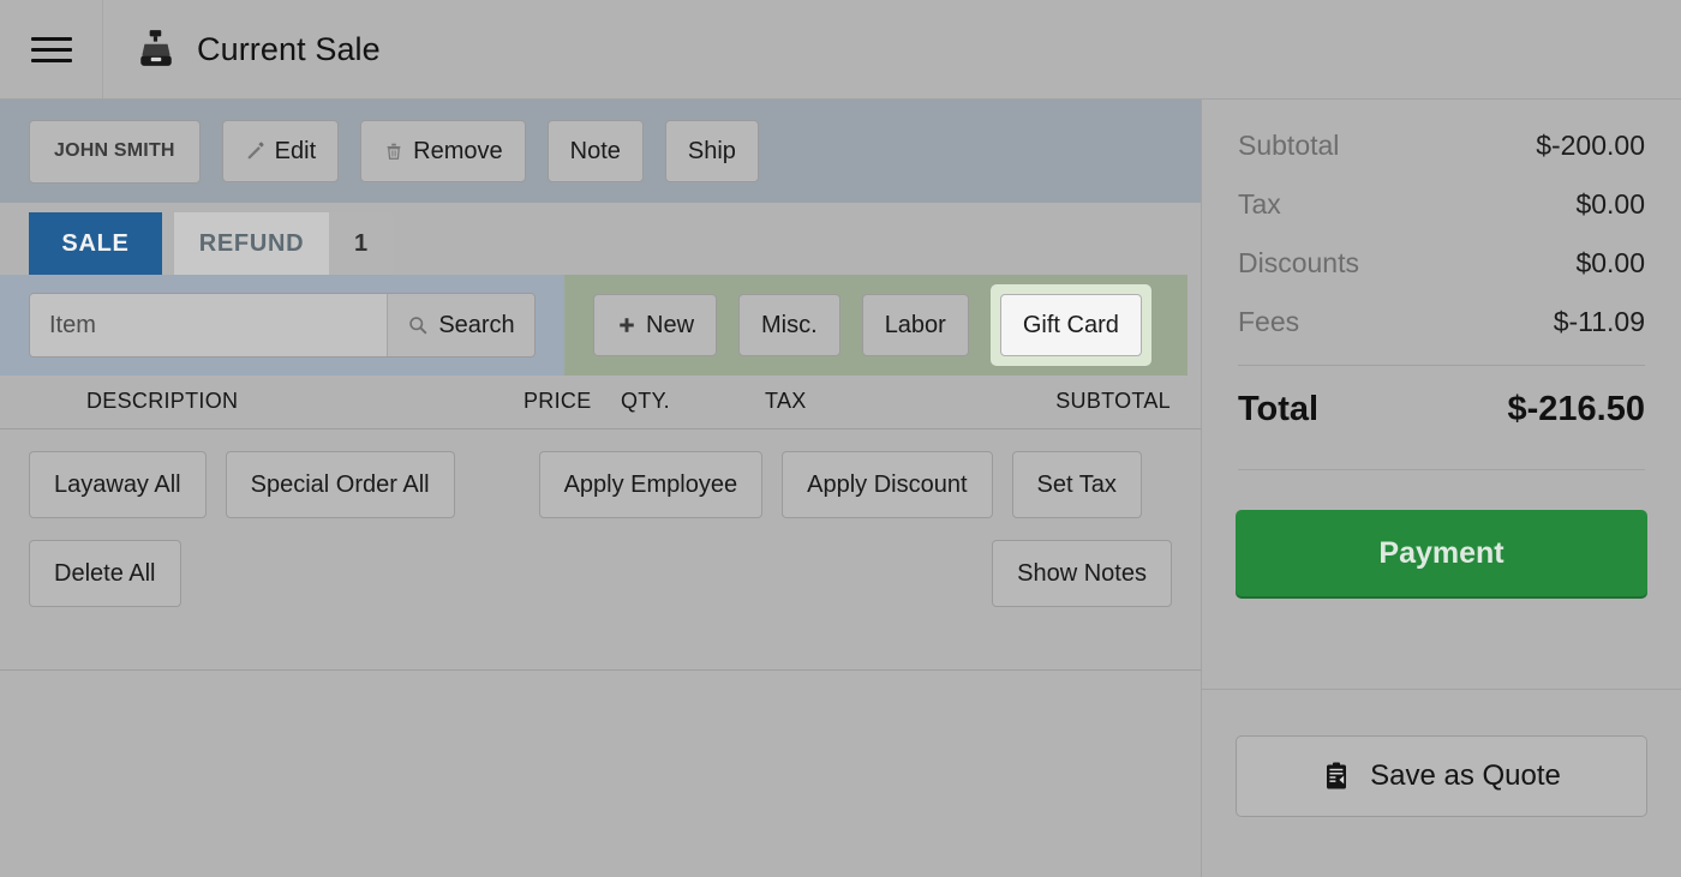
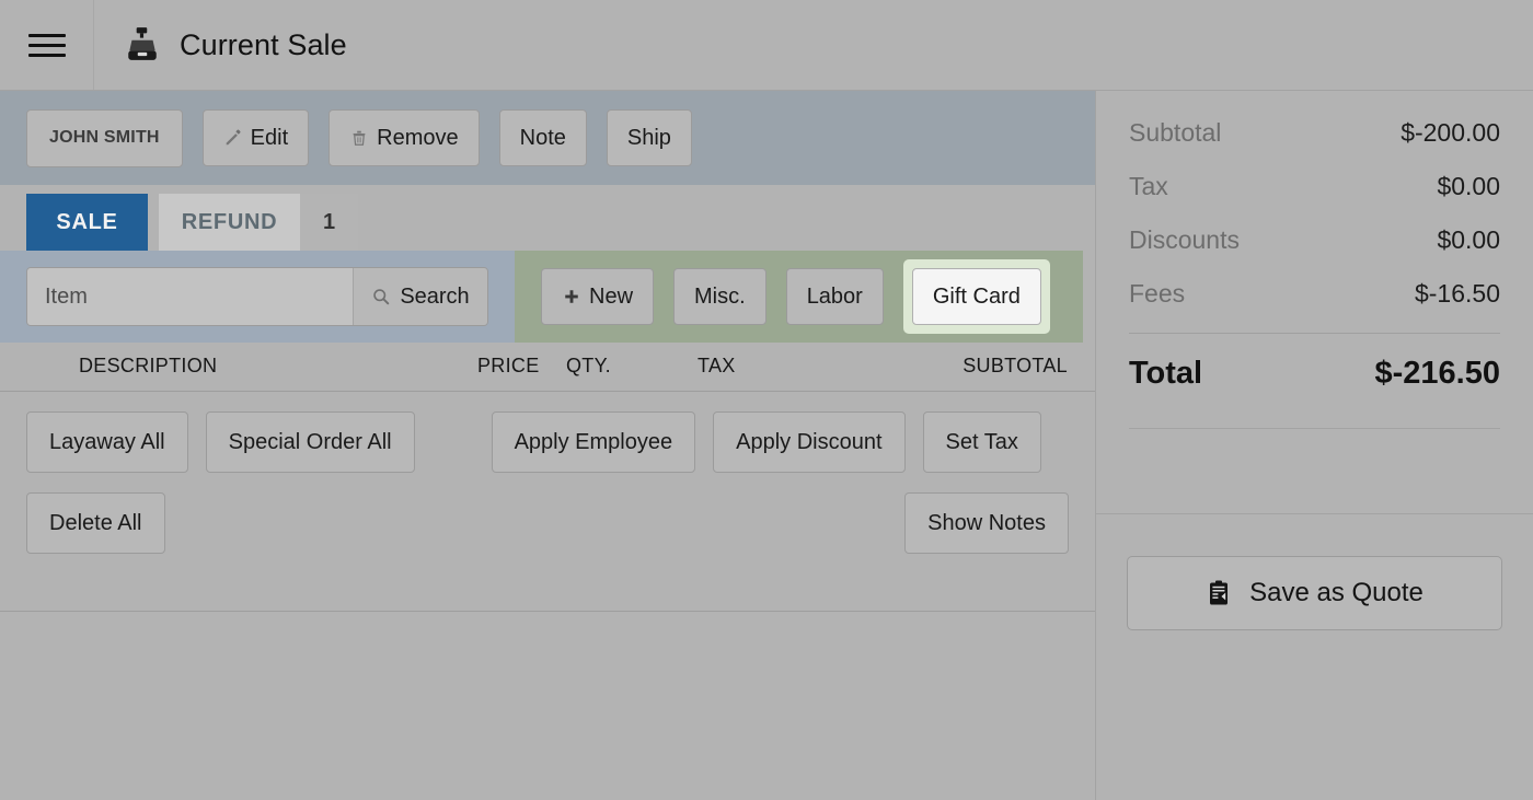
  Current Sale
  JOHN SMITH
  Edit
  Remove
  Note
  Ship
  SALE
  REFUND
  1
  Item
  Search
  New
  Misc.
  Labor
  Gift Card
  DESCRIPTION
  PRICE
  QTY.
  TAX
  SUBTOTAL
  Layaway All
  Special Order All
  Apply Employee
  Apply Discount
  Set Tax
  Delete All
  Show Notes
  Subtotal
  $-200.00
  Tax
  $0.00
  Discounts
  $0.00
  Fees
- $-11.09
+ $-16.50
  Total
  $-216.50
- Payment
  Save as Quote
